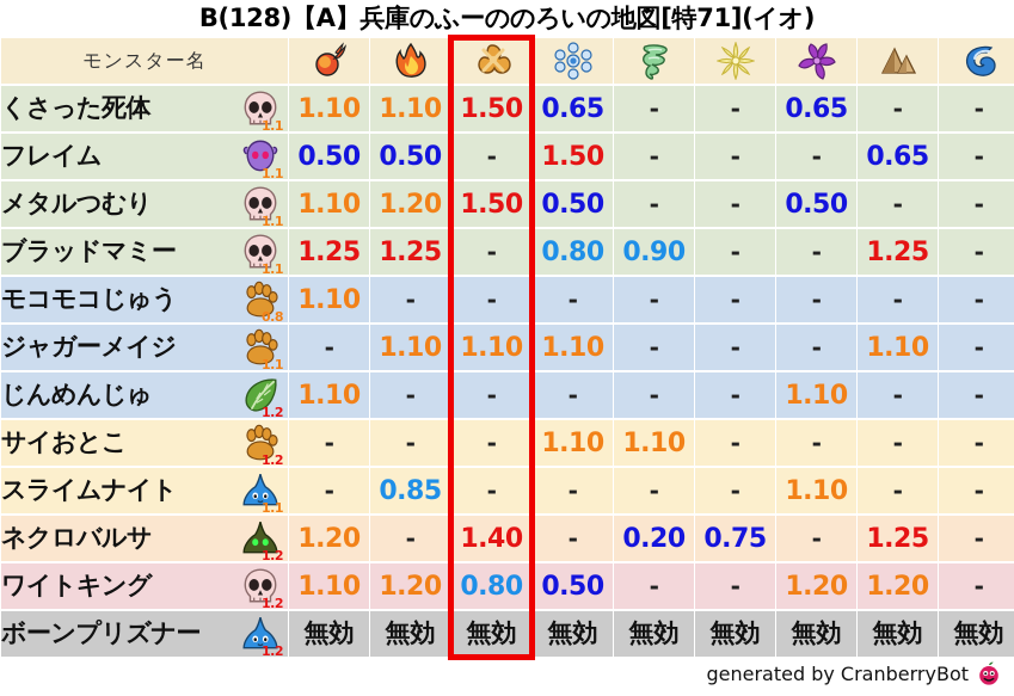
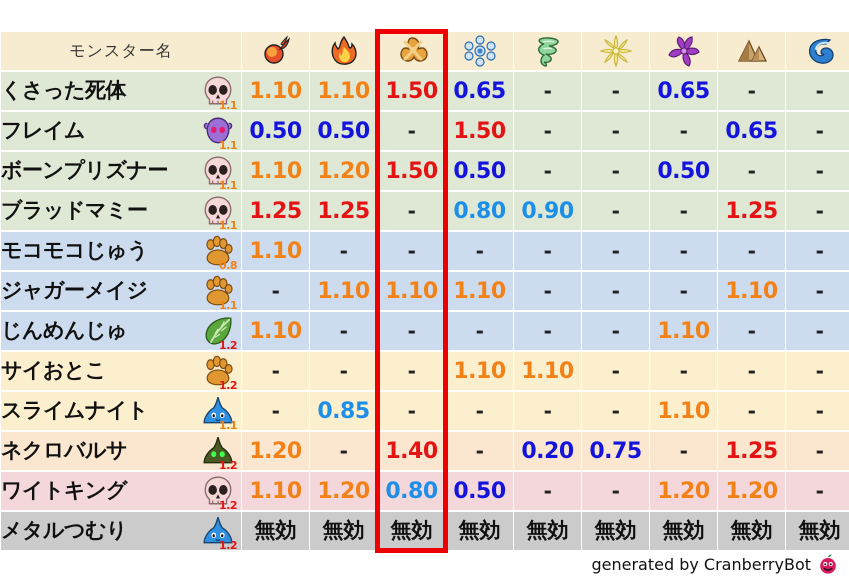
- B(128)【A】兵庫のふーののろいの地図[特71](イオ)
  モンスター名
  くさった死体1.1	1.10	1.10	1.50	0.65	-	-	0.65	-	-
  フレイム1.1	0.50	0.50	-	1.50	-	-	-	0.65	-
- メタルつむり1.1	1.10	1.20	1.50	0.50	-	-	0.50	-	-
+ ボーンプリズナー1.1	1.10	1.20	1.50	0.50	-	-	0.50	-	-
  ブラッドマミー1.1	1.25	1.25	-	0.80	0.90	-	-	1.25	-
  モコモコじゅう0.8	1.10	-	-	-	-	-	-	-	-
  ジャガーメイジ1.1	-	1.10	1.10	1.10	-	-	-	1.10	-
  じんめんじゅ1.2	1.10	-	-	-	-	-	1.10	-	-
  サイおとこ1.2	-	-	-	1.10	1.10	-	-	-	-
  スライムナイト1.1	-	0.85	-	-	-	-	1.10	-	-
  ネクロバルサ1.2	1.20	-	1.40	-	0.20	0.75	-	1.25	-
  ワイトキング1.2	1.10	1.20	0.80	0.50	-	-	1.20	1.20	-
- ボーンプリズナー1.2	無効	無効	無効	無効	無効	無効	無効	無効	無効
+ メタルつむり1.2	無効	無効	無効	無効	無効	無効	無効	無効	無効
  generated by CranberryBot
